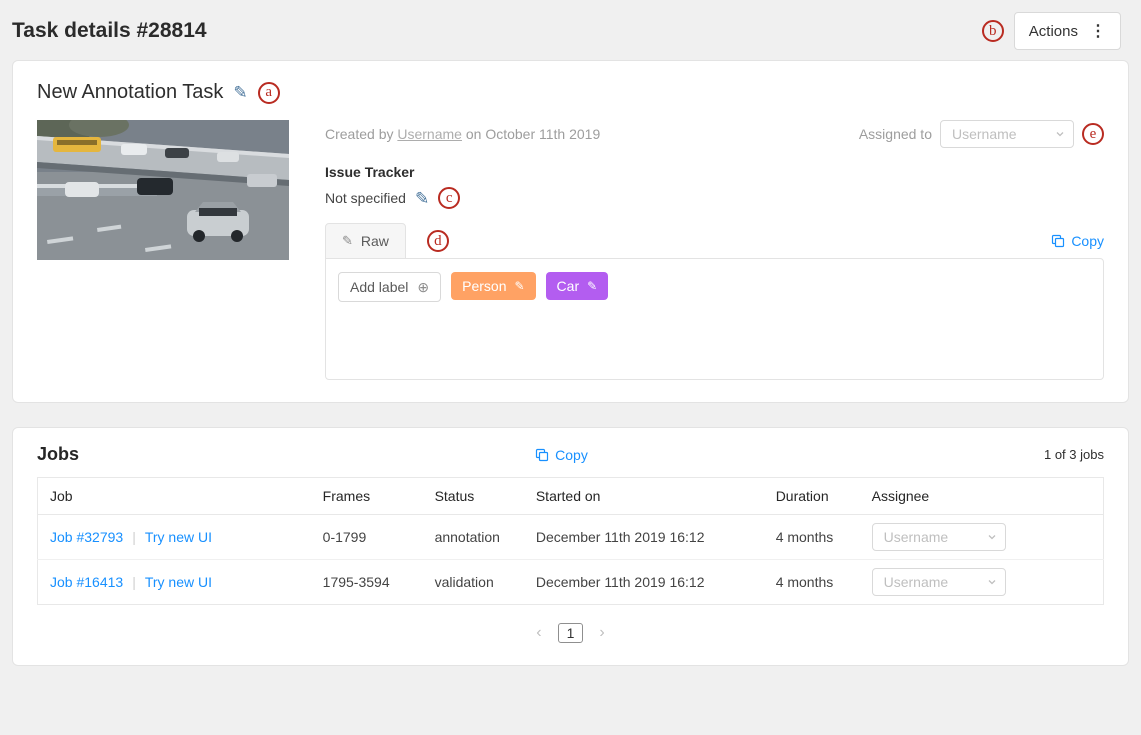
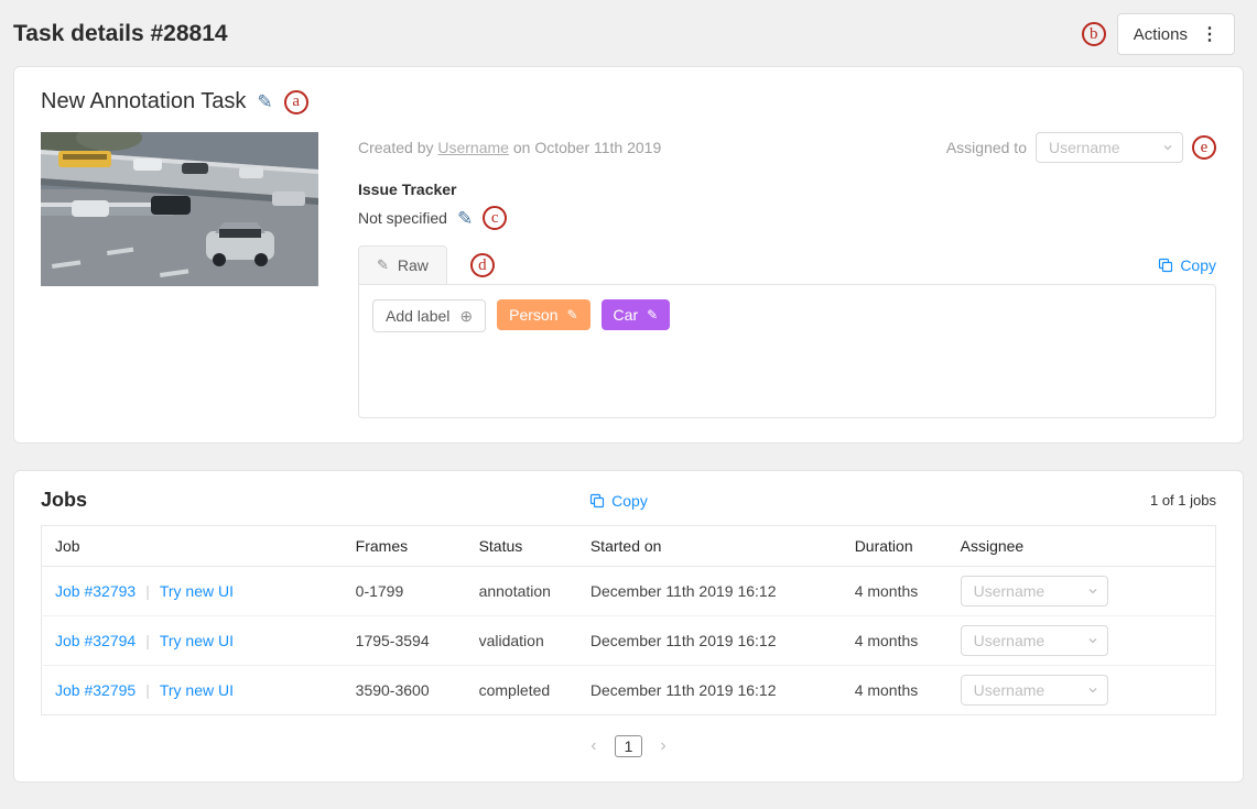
  Task details #28814
  b
  Actions
  ⋮
  New Annotation Task
  ✎
  a
  Created by Username on October 11th 2019
  Assigned to
  Username
  e
  Issue Tracker
  Not specified
  ✎
  c
  ✎
  Raw
  d
  Copy
  Add label
  ⊕
  Person
  ✎
  Car
  ✎
  Jobs
  Copy
- 1 of 3 jobs
+ 1 of 1 jobs
  Job	Frames	Status	Started on	Duration	Assignee
  Job #32793 | Try new UI	0-1799	annotation	December 11th 2019 16:12	4 months	Username
- Job #16413 | Try new UI	1795-3594	validation	December 11th 2019 16:12	4 months	Username
+ Job #32794 | Try new UI	1795-3594	validation	December 11th 2019 16:12	4 months	Username
+ Job #32795 | Try new UI	3590-3600	completed	December 11th 2019 16:12	4 months	Username
  ‹
  1
  ›
